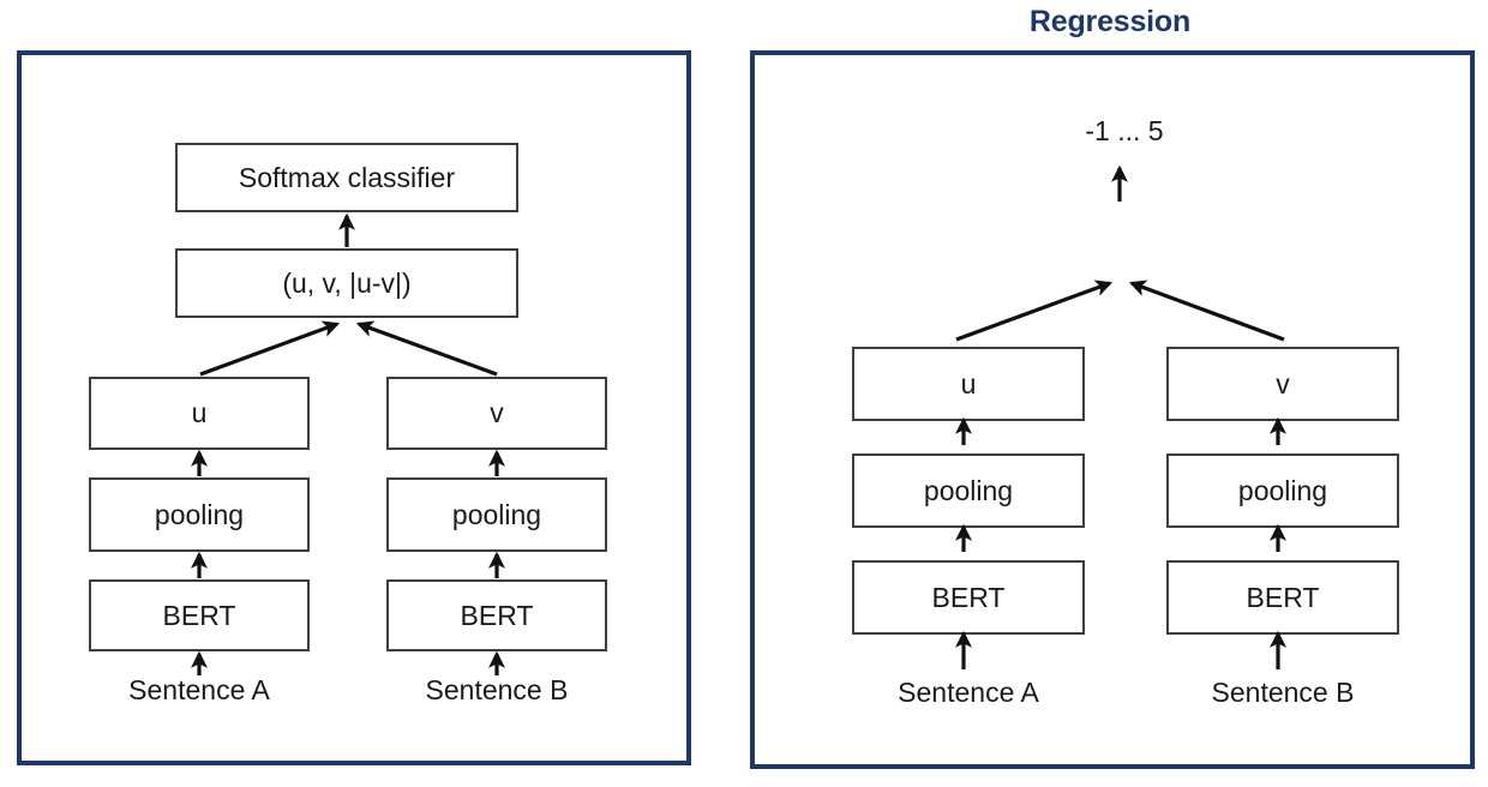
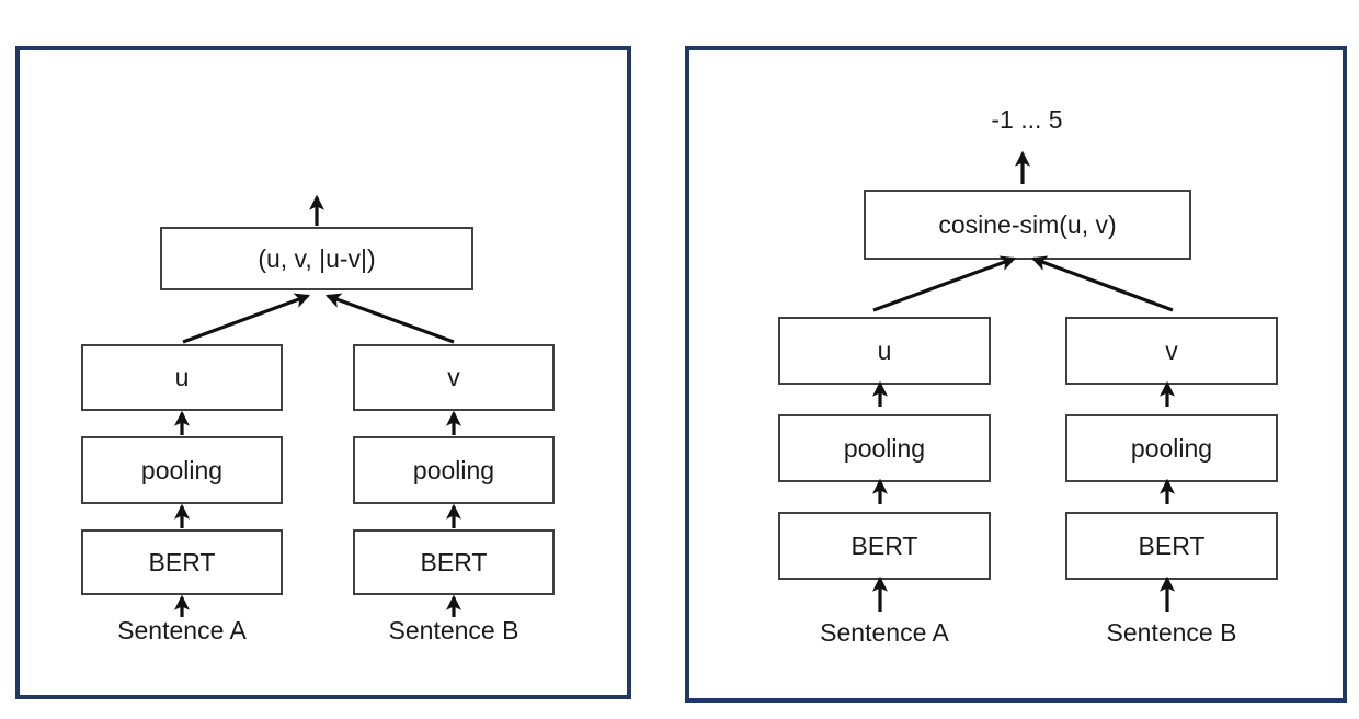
- Regression
- Softmax classifier
  (u, v, |u-v|)
  u
  v
  pooling
  pooling
  BERT
  BERT
  Sentence A
  Sentence B
  -1 ... 5
+ cosine-sim(u, v)
  u
  v
  pooling
  pooling
  BERT
  BERT
  Sentence A
  Sentence B
